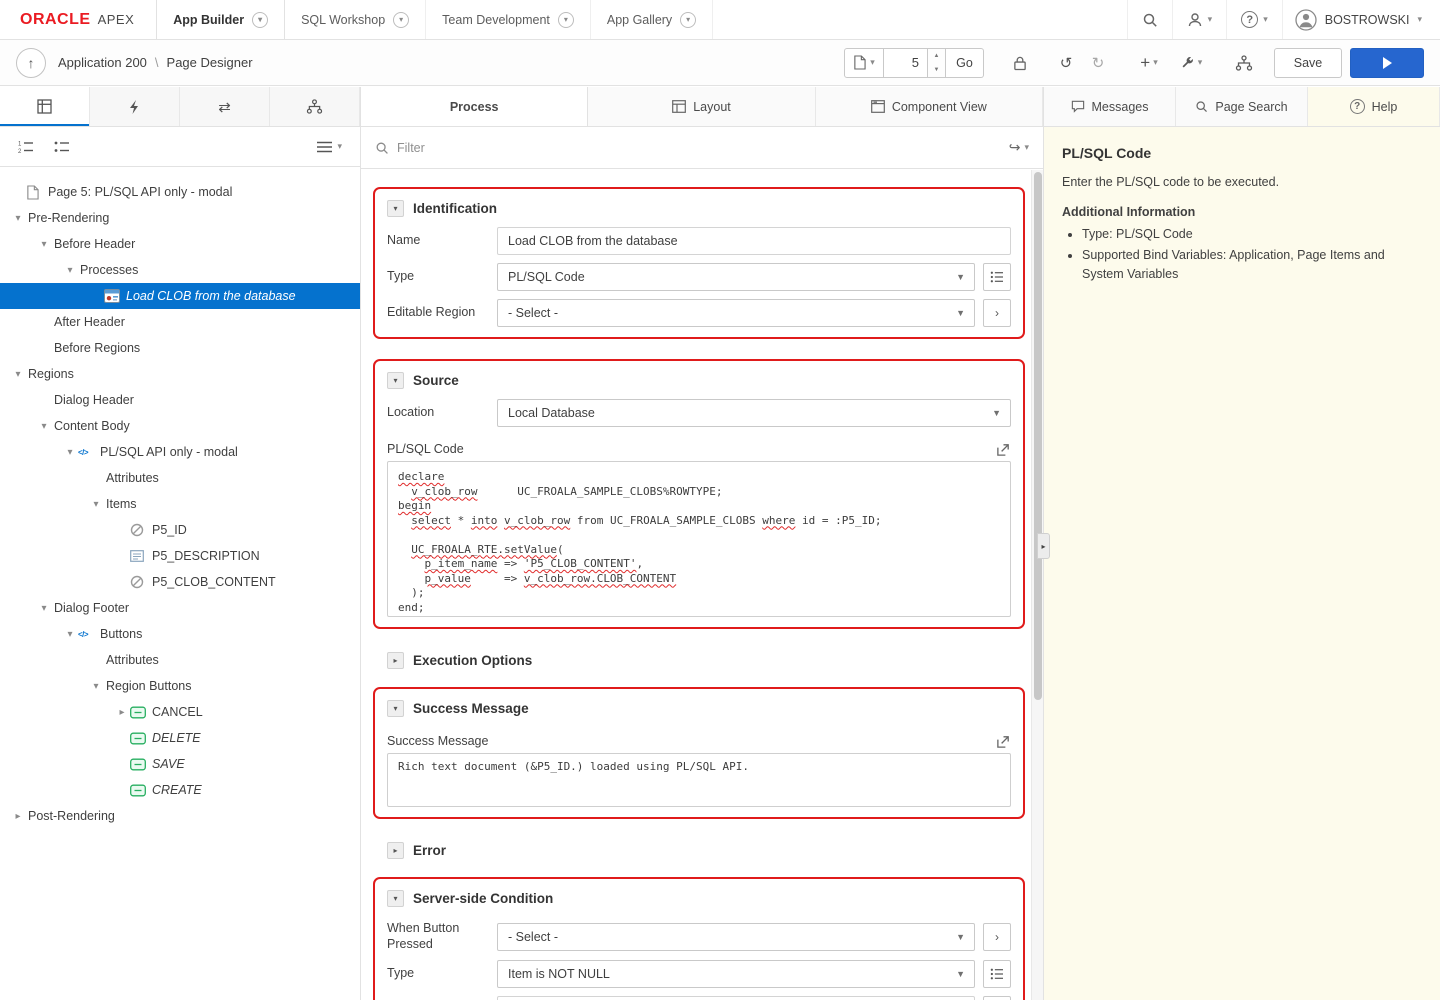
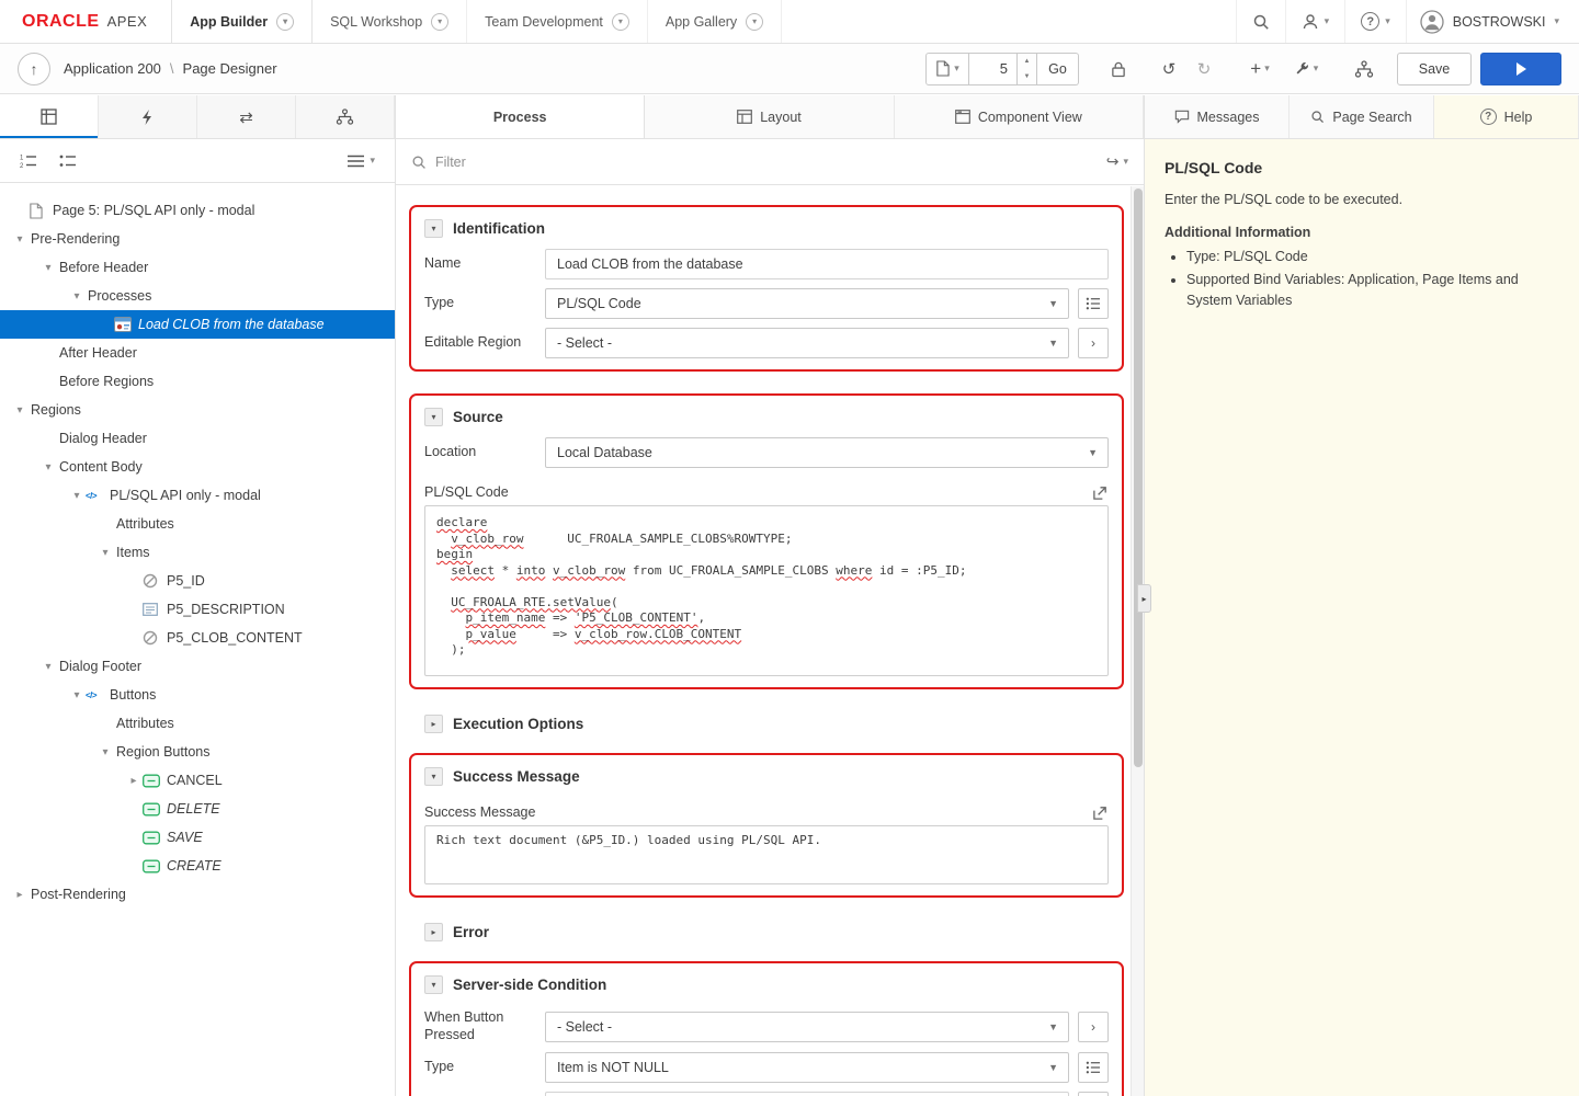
  ORACLE
  APEX
  App Builder
  ▾
  SQL Workshop
  ▾
  Team Development
  ▾
  App Gallery
  ▾
  ▾
  ?
  ▾
  BOSTROWSKI
  ▾
  ↑
  Application 200
  \
  Page Designer
  ▾
  5
  Go
  ↺
  ↻
  +
  ▾
  ▾
  Save
  ⇄
  ▾
  Page 5: PL/SQL API only - modal
  ▾
  Pre-Rendering
  ▾
  Before Header
  ▾
  Processes
  Load CLOB from the database
  After Header
  Before Regions
  ▾
  Regions
  Dialog Header
  ▾
  Content Body
  ▾
  </>
  PL/SQL API only - modal
  Attributes
  ▾
  Items
  P5_ID
  P5_DESCRIPTION
  P5_CLOB_CONTENT
  ▾
  Dialog Footer
  ▾
  </>
  Buttons
  Attributes
  ▾
  Region Buttons
  ▸
  CANCEL
  DELETE
  SAVE
  CREATE
  ▸
  Post-Rendering
  Process
  Layout
  Component View
  Filter
  ↪
  ▾
  ▾
  Identification
  Name
  Load CLOB from the database
  Type
  PL/SQL Code
  ▼
  Editable Region
  - Select -
  ▼
  ›
  ▾
  Source
  Location
  Local Database
  ▼
  PL/SQL Code
  declare
  v_clob_row UC_FROALA_SAMPLE_CLOBS%ROWTYPE;
  begin
  select * into v_clob_row from UC_FROALA_SAMPLE_CLOBS where id = :P5_ID;
  UC_FROALA_RTE.setValue(
  p_item_name => 'P5_CLOB_CONTENT',
  p_value => v_clob_row.CLOB_CONTENT
  );
- end;
  ▸
  Execution Options
  ▾
  Success Message
  Success Message
  Rich text document (&P5_ID.) loaded using PL/SQL API.
  ▸
  Error
  ▾
  Server-side Condition
  When Button Pressed
  - Select -
  ▼
  ›
  Type
  Item is NOT NULL
  ▼
  ▸
  Messages
  Page Search
  ?
  Help
  PL/SQL Code
  Enter the PL/SQL code to be executed.
  Additional Information
  Type: PL/SQL Code
  Supported Bind Variables: Application, Page Items and System Variables
